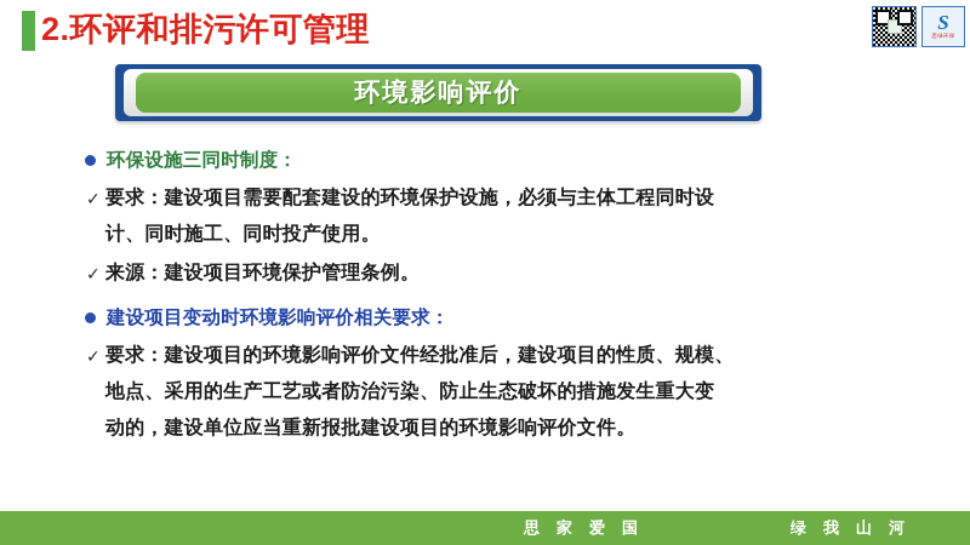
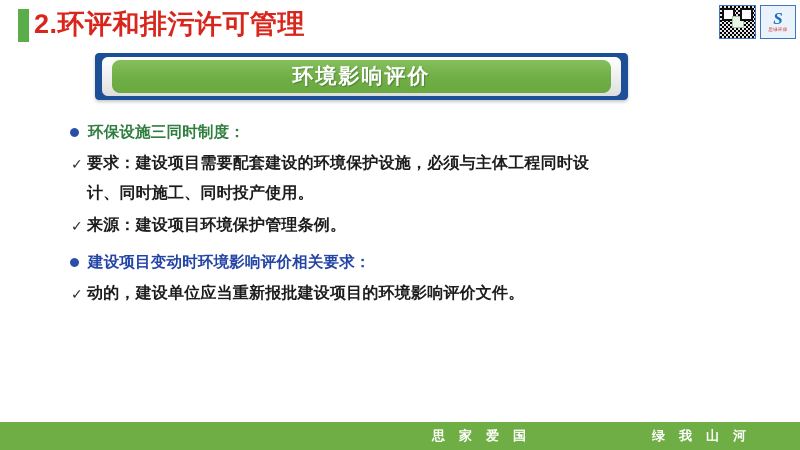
  2.环评和排污许可管理
  S
  环境影响评价
  环保设施三同时制度：
  ✓
  要求：建设项目需要配套建设的环境保护设施，必须与主体工程同时设
  计、同时施工、同时投产使用。
  ✓
  来源：建设项目环境保护管理条例。
  建设项目变动时环境影响评价相关要求：
  ✓
- 要求：建设项目的环境影响评价文件经批准后，建设项目的性质、规模、
- 地点、采用的生产工艺或者防治污染、防止生态破坏的措施发生重大变
  动的，建设单位应当重新报批建设项目的环境影响评价文件。
  思家爱国
  绿我山河
